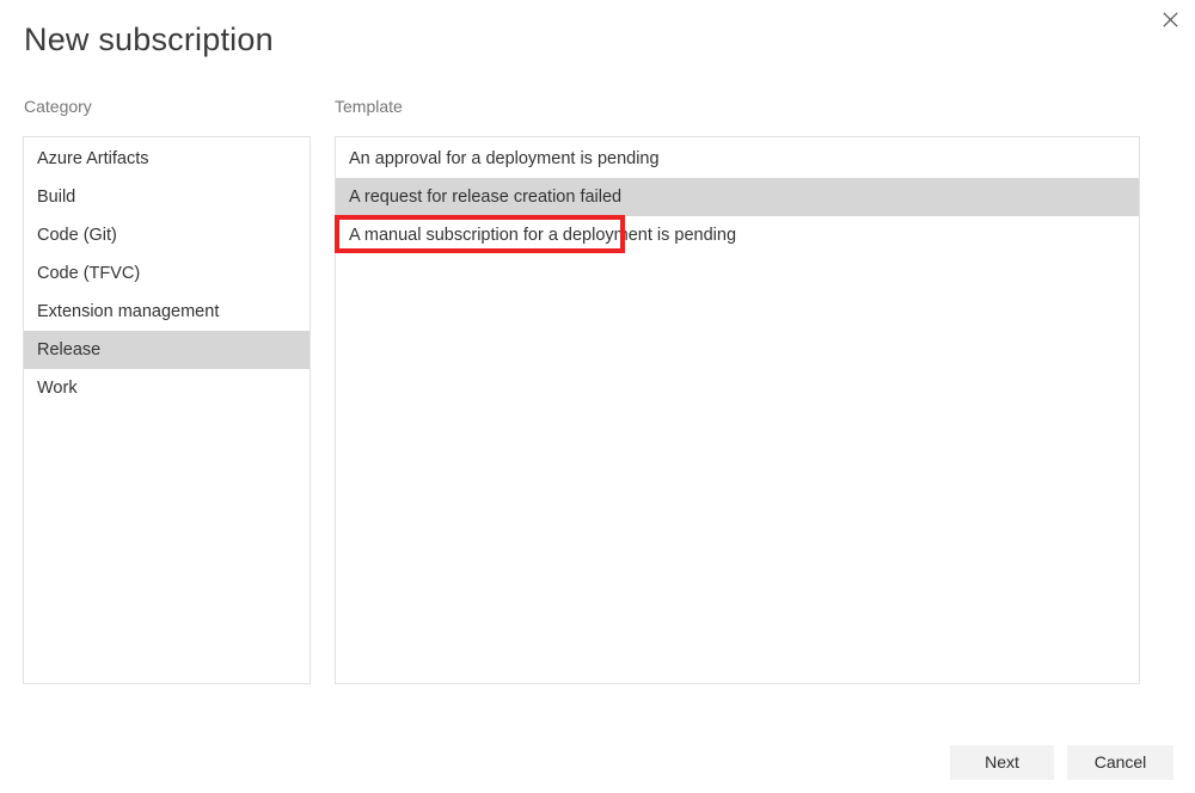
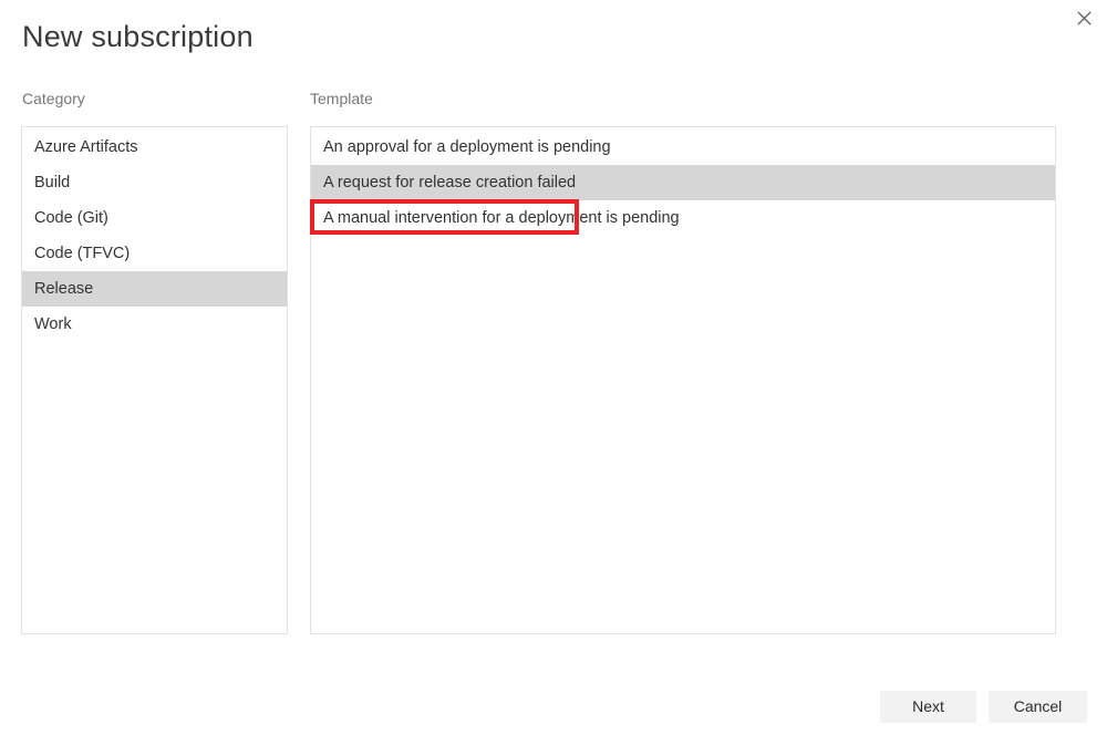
  New subscription
  Category
  Template
  Azure Artifacts
  Build
  Code (Git)
  Code (TFVC)
- Extension management
  Release
  Work
  An approval for a deployment is pending
  A request for release creation failed
- A manual subscription for a deployment is pending
+ A manual intervention for a deployment is pending
  Next
  Cancel
